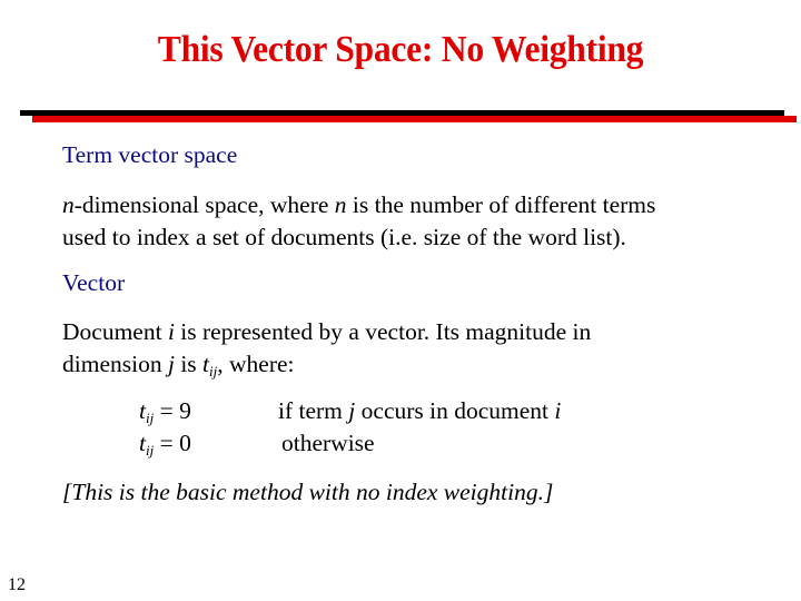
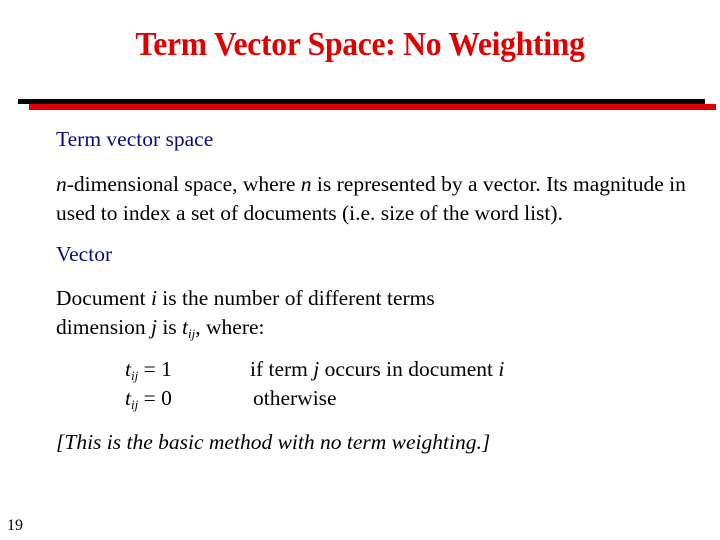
- This Vector Space: No Weighting
+ Term Vector Space: No Weighting
  Term vector space
- n-dimensional space, where n is the number of different terms
+ n-dimensional space, where n is represented by a vector. Its magnitude in
  used to index a set of documents (i.e. size of the word list).
  Vector
- Document i is represented by a vector. Its magnitude in
+ Document i is the number of different terms
  dimension j is tij, where:
- tij = 9
+ tij = 1
  if term j occurs in document i
  tij = 0
  otherwise
- [This is the basic method with no index weighting.]
+ [This is the basic method with no term weighting.]
- 12
+ 19
